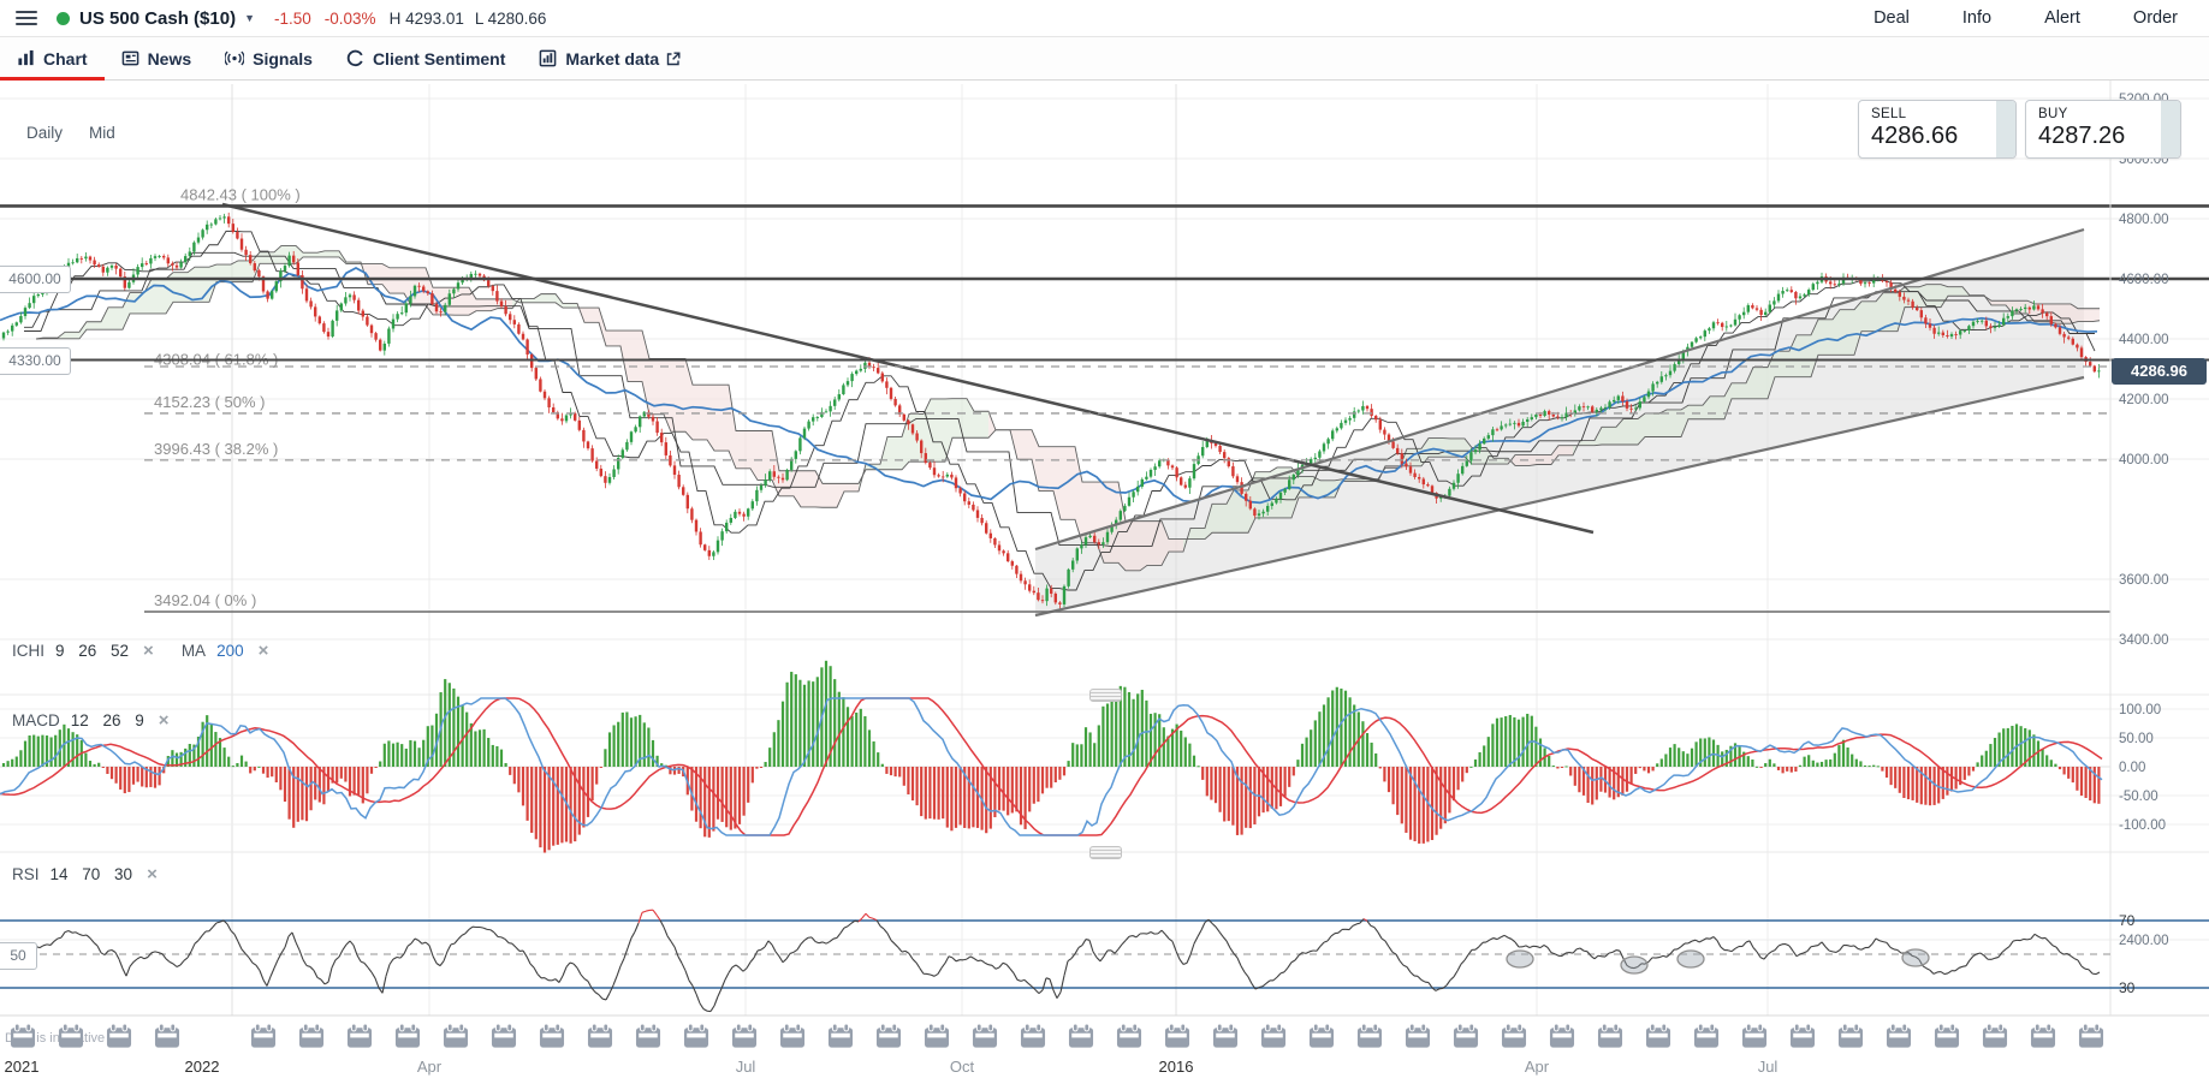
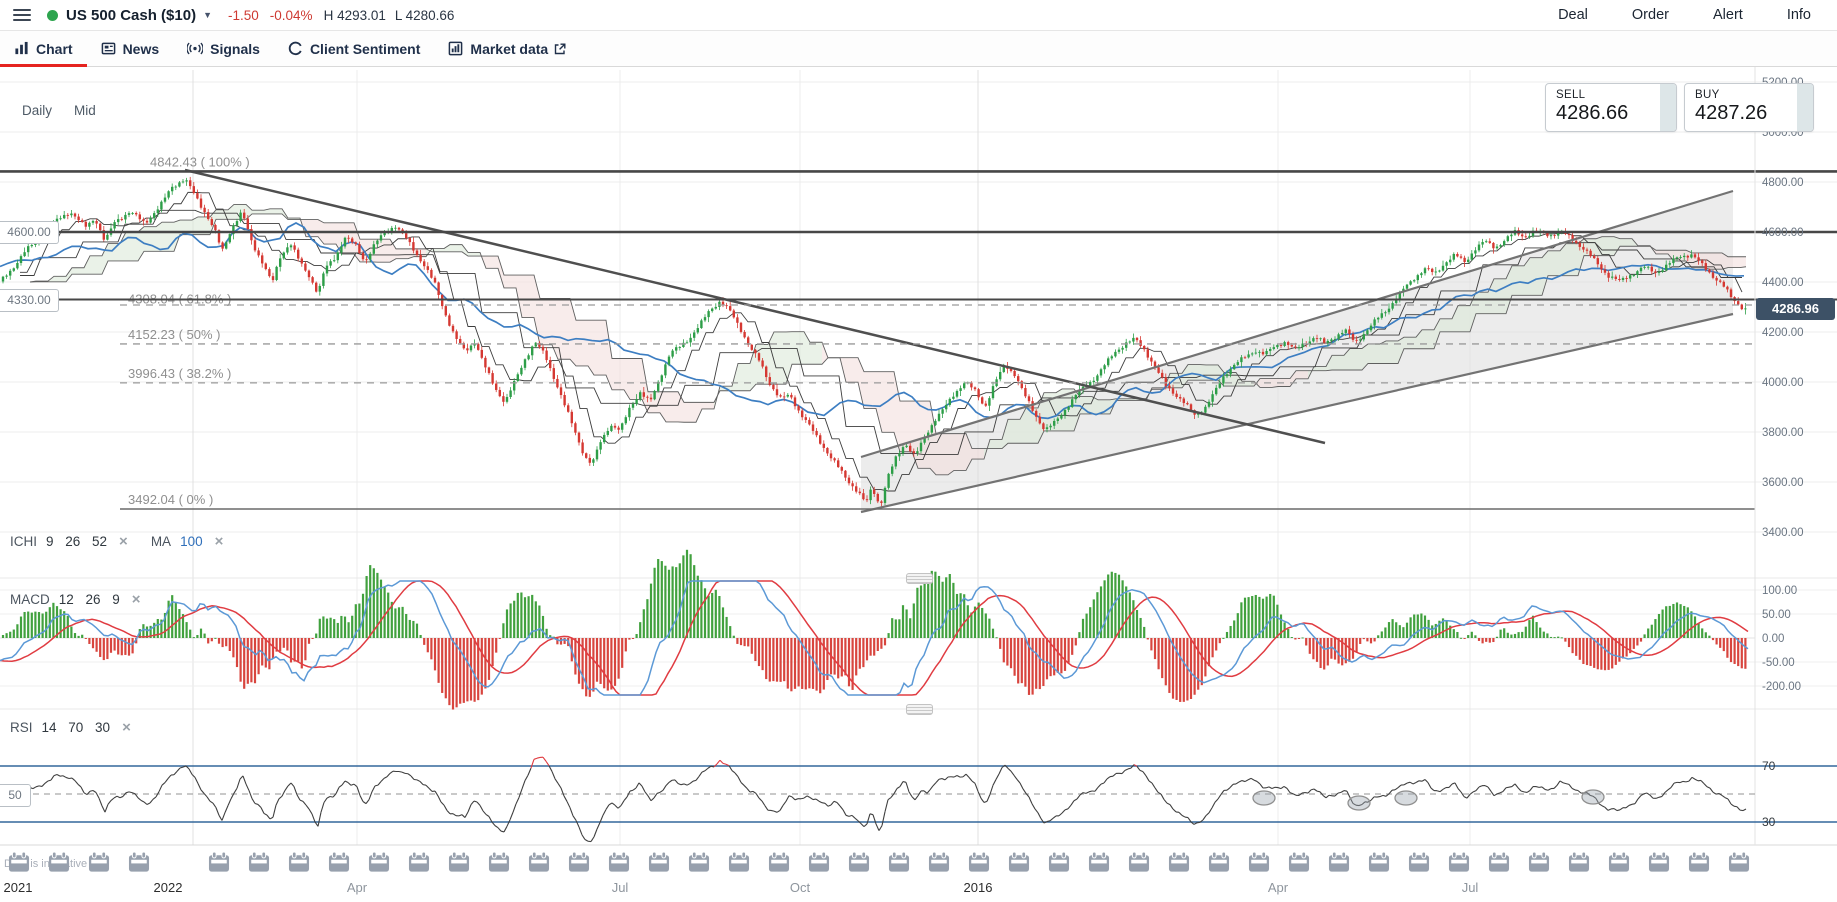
  US 500 Cash ($10)
  ▼
  -1.50
- -0.03%
+ -0.04%
  H 4293.01
  L 4280.66
  Deal
- Info
+ Order
  Alert
- Order
+ Info
  Chart
  News
  Signals
  Client Sentiment
  Market data
  4842.43 ( 100% )
  4152.23 ( 50% )
  3996.43 ( 38.2% )
  3492.04 ( 0% )
  5000.00
  4800.00
  4600.00
  4400.00
  4200.00
  4000.00
- 2400.00
+ 3800.00
  3600.00
  3400.00
  100.00
  50.00
  0.00
  -50.00
- -100.00
+ -200.00
  70
  30
  Daily
  Mid
  SELL
  4286.66
  BUY
  4287.26
  4286.96
  4600.00
  4330.00
  50
  ICHI
  9 26 52
  ×
  MA
- 200
+ 100
  ×
  MACD
  12 26 9
  ×
  RSI
  14 70 30
  ×
  2021
  2022
  Apr
  Jul
  Oct
  2016
  Apr
  Jul
